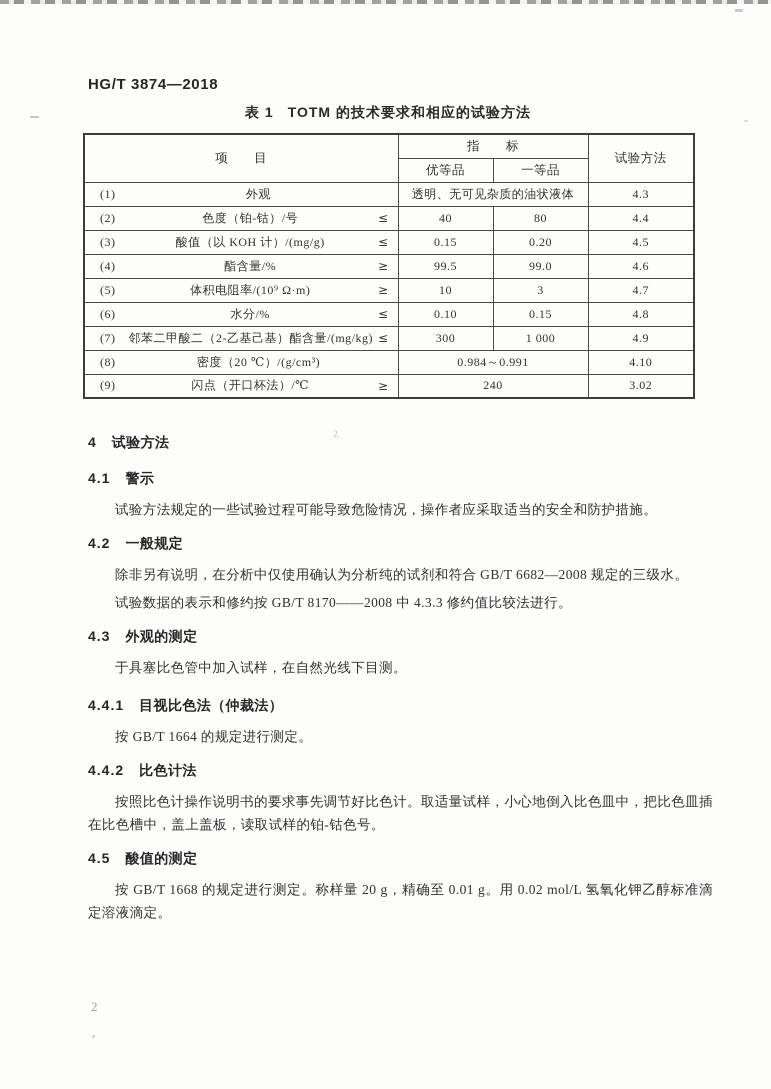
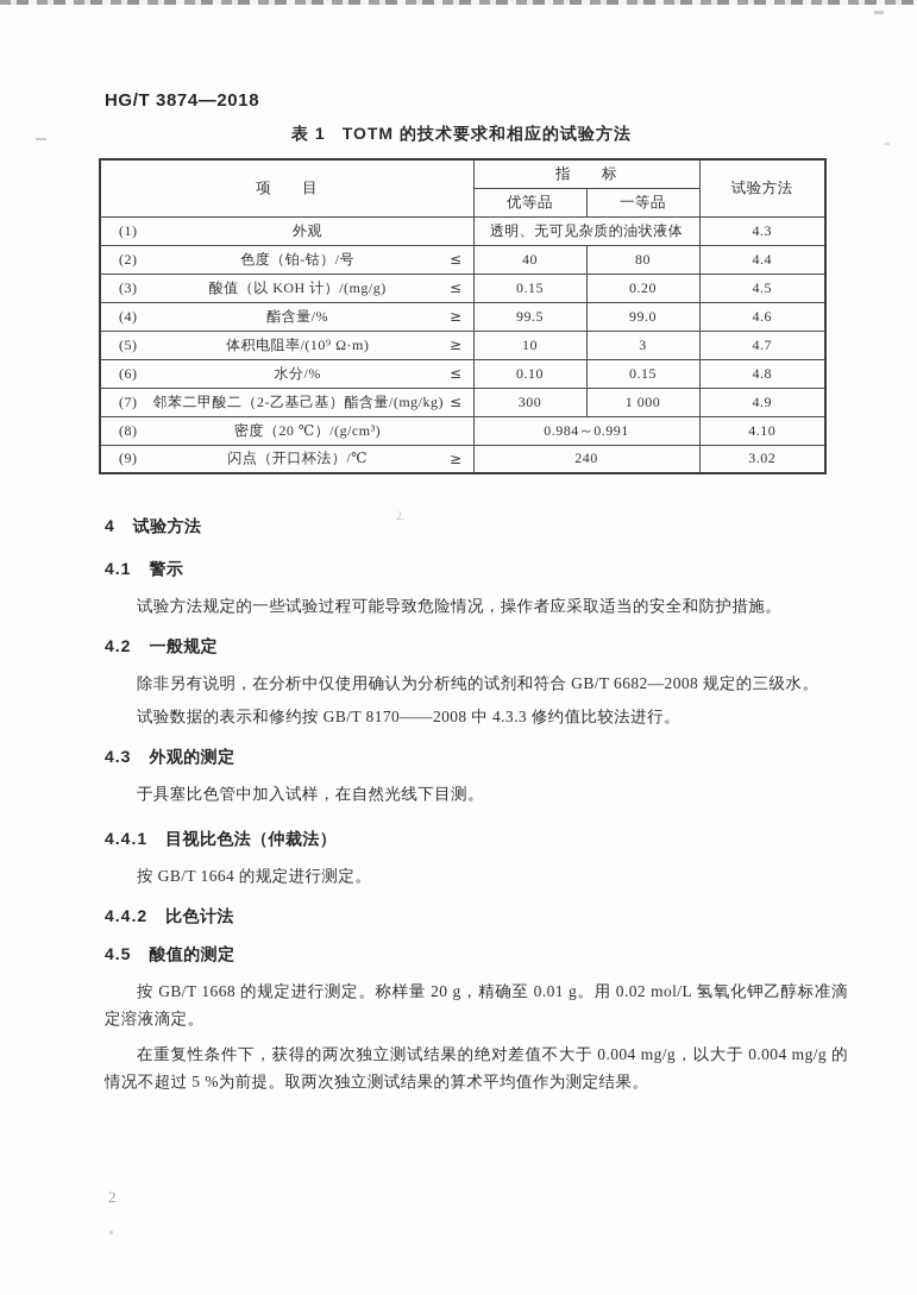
  HG/T 3874—2018
  表 1 TOTM 的技术要求和相应的试验方法
  项 目	指 标	试验方法
  优等品	一等品
  (1) 外观	透明、无可见杂质的油状液体	4.3
  (2) 色度（铂-钴）/号 ≤	40	80	4.4
  (3) 酸值（以 KOH 计）/(mg/g) ≤	0.15	0.20	4.5
  (4) 酯含量/% ≥	99.5	99.0	4.6
  (5) 体积电阻率/(10⁹ Ω·m) ≥	10	3	4.7
  (6) 水分/% ≤	0.10	0.15	4.8
  (7) 邻苯二甲酸二（2-乙基己基）酯含量/(mg/kg) ≤	300	1 000	4.9
  (8) 密度（20 ℃）/(g/cm³)	0.984～0.991	4.10
  (9) 闪点（开口杯法）/℃ ≥	240	3.02
  2.
  4 试验方法
  4.1 警示
  试验方法规定的一些试验过程可能导致危险情况，操作者应采取适当的安全和防护措施。
  4.2 一般规定
  除非另有说明，在分析中仅使用确认为分析纯的试剂和符合 GB/T 6682—2008 规定的三级水。
  试验数据的表示和修约按 GB/T 8170——2008 中 4.3.3 修约值比较法进行。
  4.3 外观的测定
  于具塞比色管中加入试样，在自然光线下目测。
  4.4.1 目视比色法（仲裁法）
  按 GB/T 1664 的规定进行测定。
  4.4.2 比色计法
- 按照比色计操作说明书的要求事先调节好比色计。取适量试样，小心地倒入比色皿中，把比色皿插在比色槽中，盖上盖板，读取试样的铂-钴色号。
  4.5 酸值的测定
  按 GB/T 1668 的规定进行测定。称样量 20 g，精确至 0.01 g。用 0.02 mol/L 氢氧化钾乙醇标准滴定溶液滴定。
+ 在重复性条件下，获得的两次独立测试结果的绝对差值不大于 0.004 mg/g，以大于 0.004 mg/g 的情况不超过 5 %为前提。取两次独立测试结果的算术平均值作为测定结果。
  2
